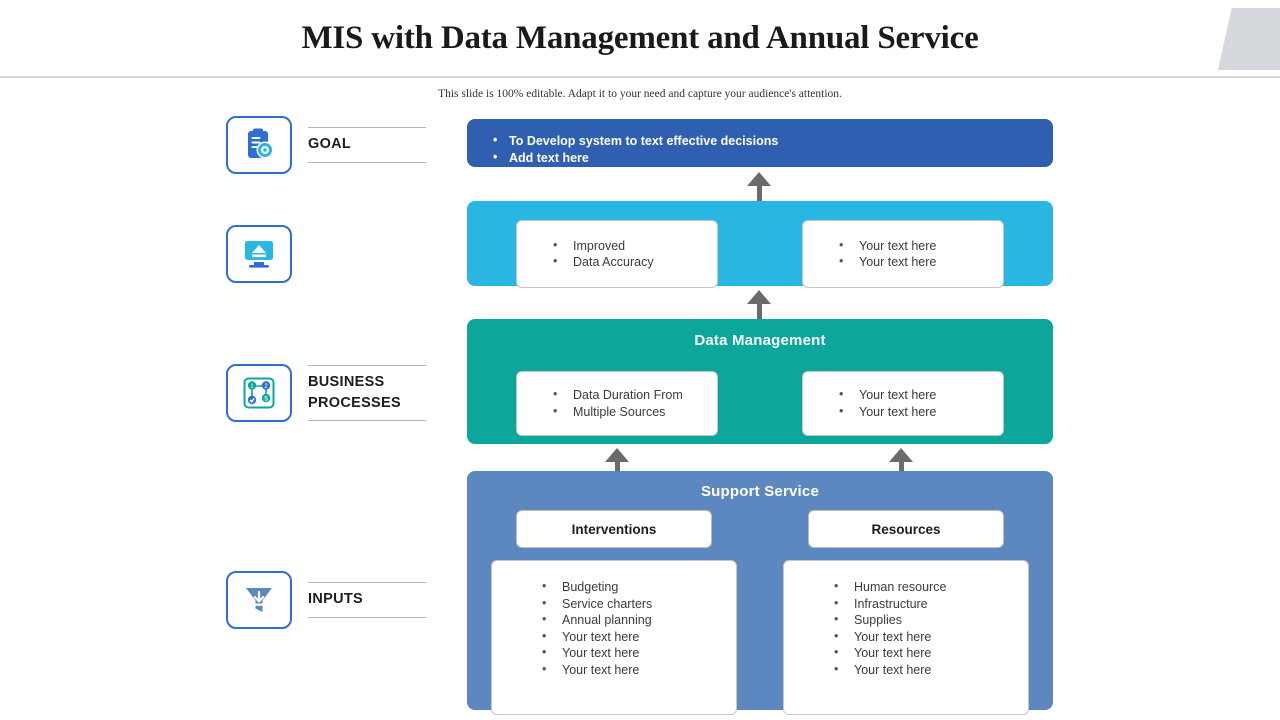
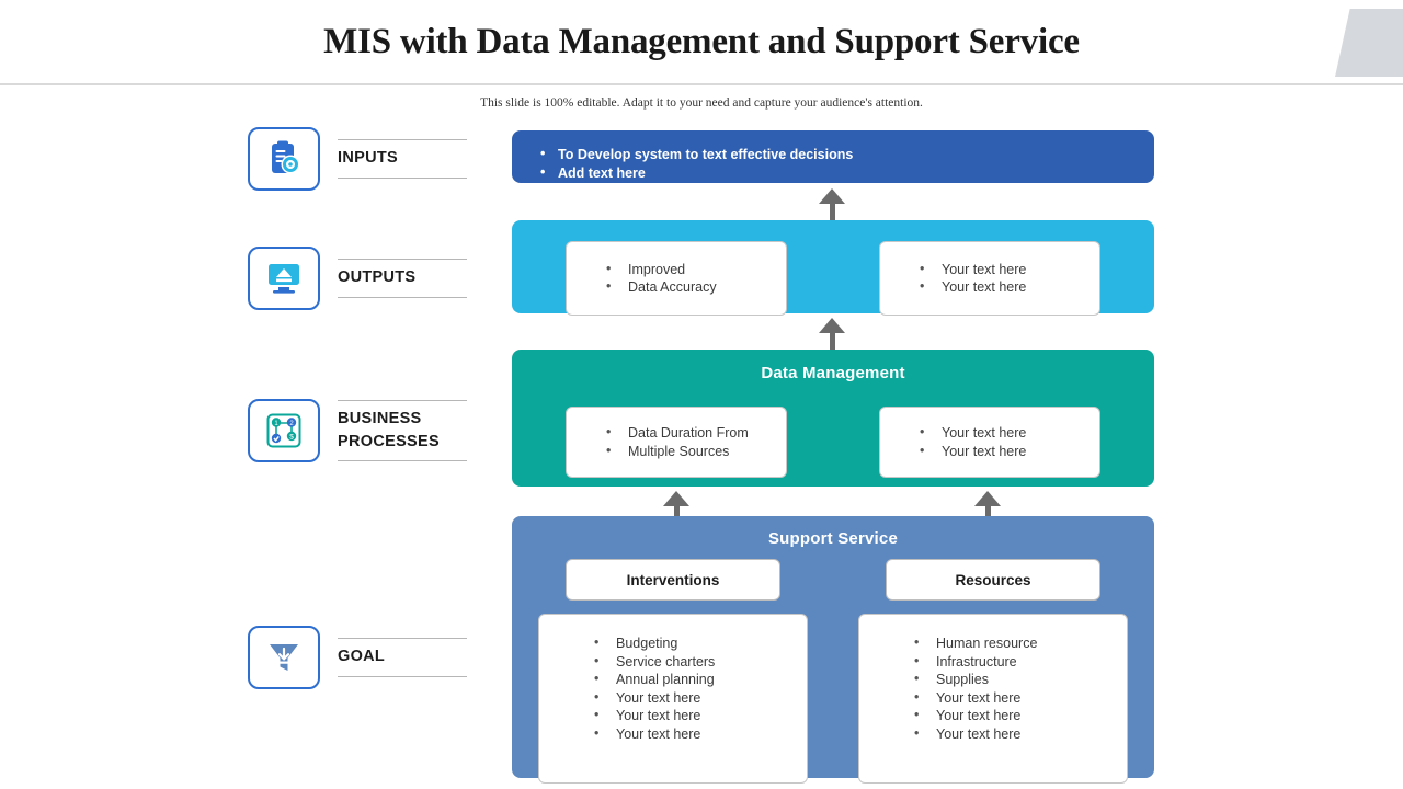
- MIS with Data Management and Annual Service
+ MIS with Data Management and Support Service
  This slide is 100% editable. Adapt it to your need and capture your audience's attention.
- GOAL
+ INPUTS
+ OUTPUTS
  BUSINESS
  PROCESSES
- INPUTS
+ GOAL
  To Develop system to text effective decisions
  Add text here
  Improved
  Data Accuracy
  Your text here
  Your text here
  Data Management
  Data Duration From
  Multiple Sources
  Your text here
  Your text here
  Support Service
  Interventions
  Resources
  Budgeting
  Service charters
  Annual planning
  Your text here
  Your text here
  Your text here
  Human resource
  Infrastructure
  Supplies
  Your text here
  Your text here
  Your text here
